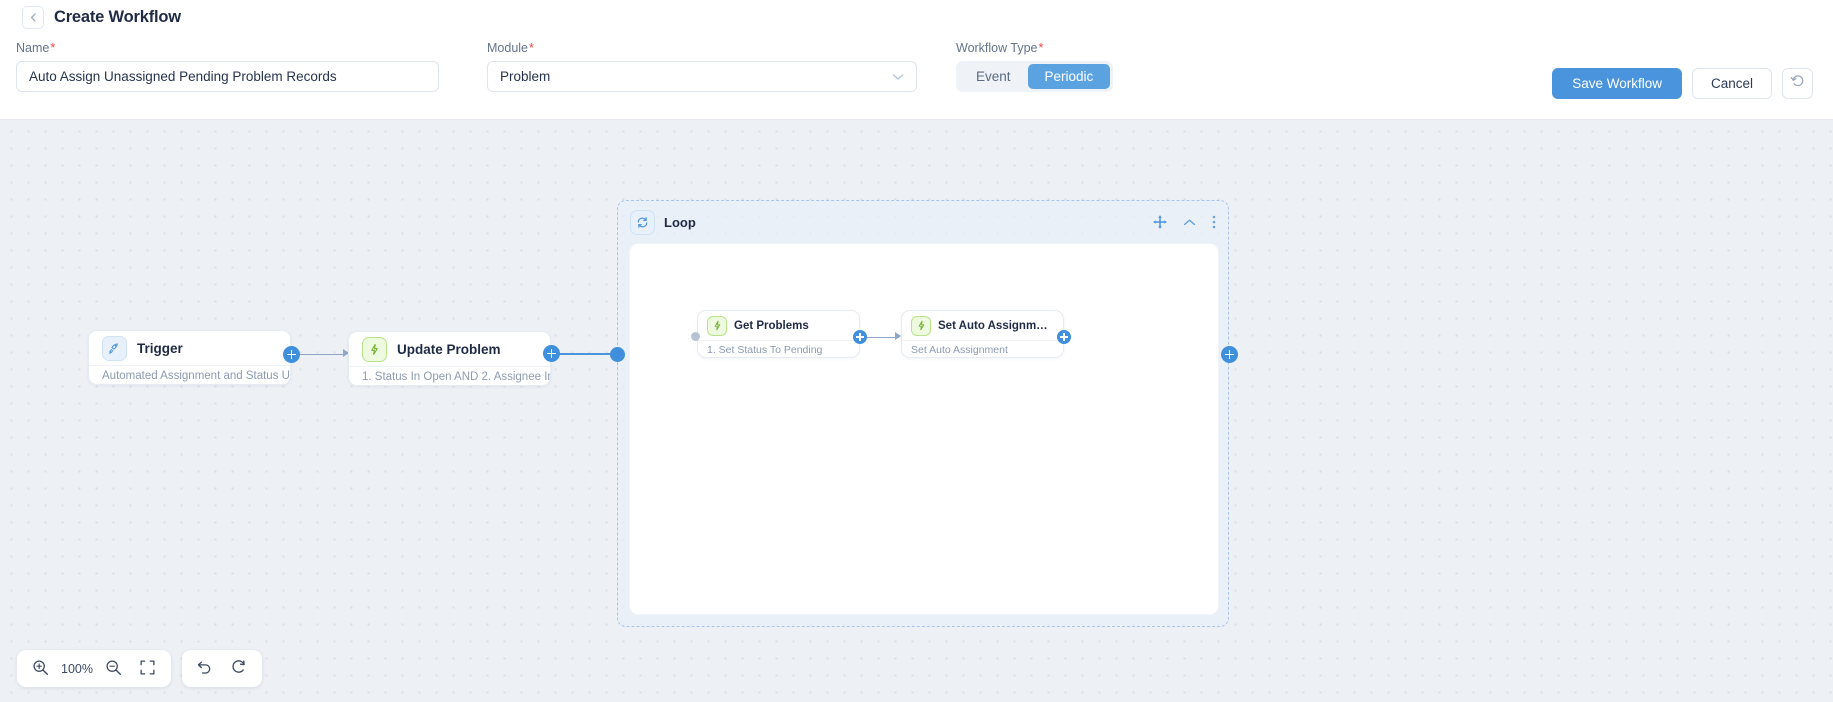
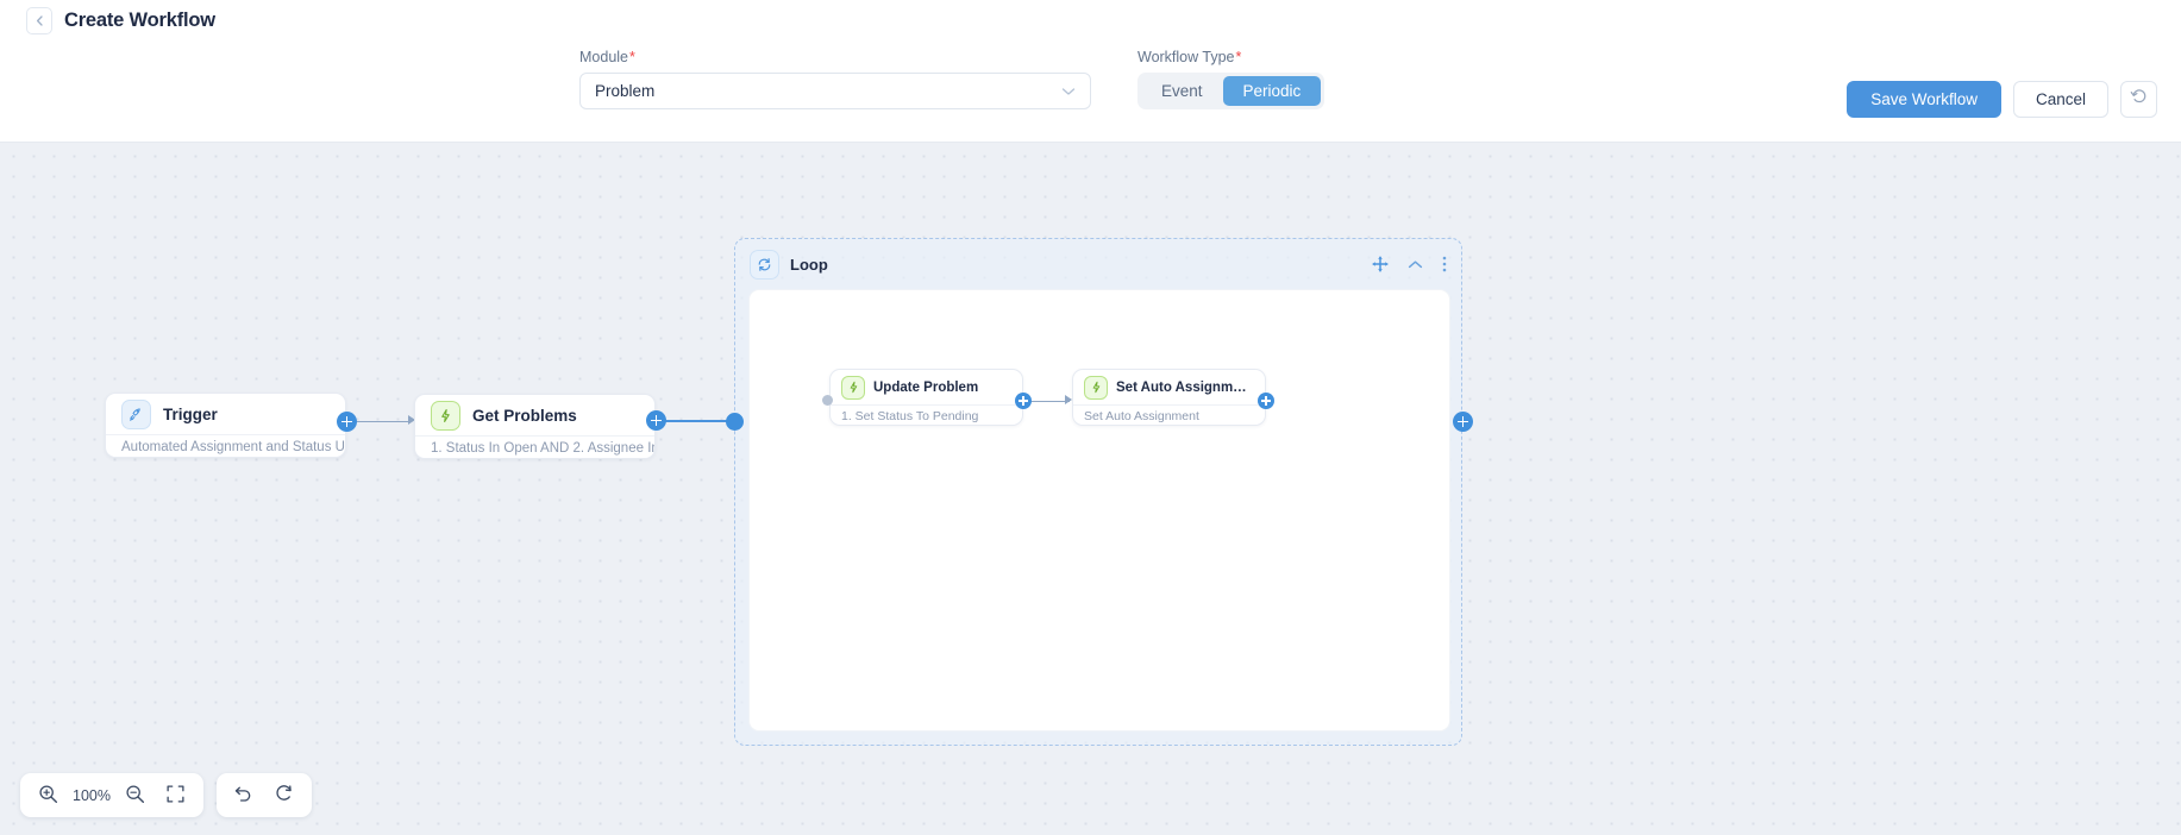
  Create Workflow
- Name*
- Auto Assign Unassigned Pending Problem Records
  Module*
  Problem
  Workflow Type*
  Event
  Periodic
  Save Workflow
  Cancel
  Loop
  Trigger
  Automated Assignment and Status U
- Update Problem
+ Get Problems
  1. Status In Open AND 2. Assignee I
- Get Problems
+ Update Problem
  1. Set Status To Pending
  Set Auto Assignm…
  Set Auto Assignment
  100%
